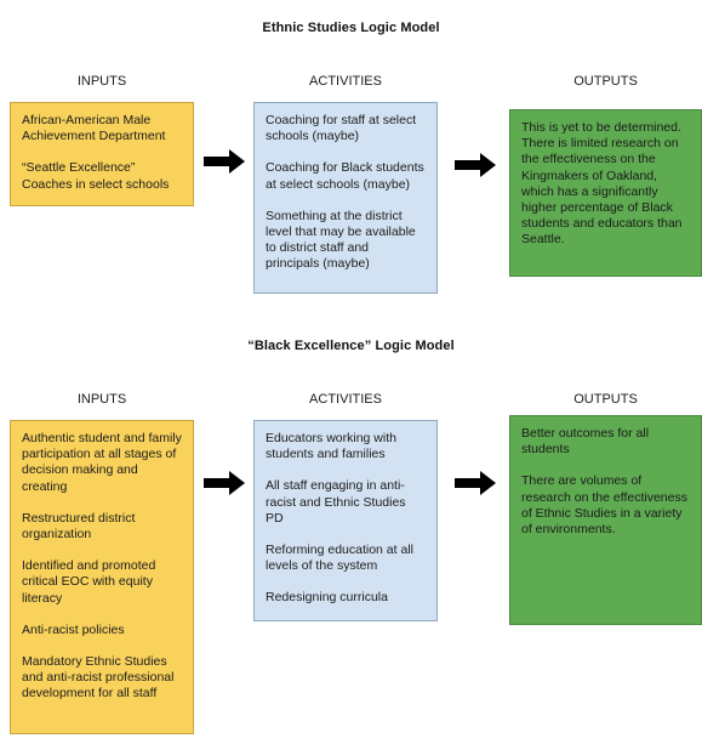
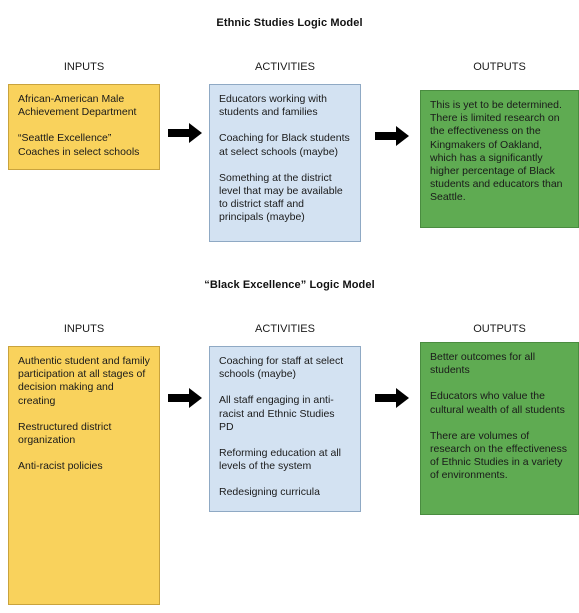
  Ethnic Studies Logic Model
  INPUTS
  ACTIVITIES
  OUTPUTS
  African-American Male Achievement Department
  “Seattle Excellence” Coaches in select schools
- Coaching for staff at select schools (maybe)
+ Educators working with students and families
  Coaching for Black students at select schools (maybe)
  Something at the district level that may be available to district staff and principals (maybe)
  This is yet to be determined. There is limited research on the effectiveness on the Kingmakers of Oakland, which has a significantly higher percentage of Black students and educators than Seattle.
  “Black Excellence” Logic Model
  INPUTS
  ACTIVITIES
  OUTPUTS
  Authentic student and family participation at all stages of decision making and creating
  Restructured district organization
- Identified and promoted critical EOC with equity literacy
  Anti-racist policies
- Mandatory Ethnic Studies and anti-racist professional development for all staff
- Educators working with students and families
+ Coaching for staff at select schools (maybe)
  All staff engaging in anti-racist and Ethnic Studies PD
  Reforming education at all levels of the system
  Redesigning curricula
  Better outcomes for all students
+ Educators who value the cultural wealth of all students
  There are volumes of research on the effectiveness of Ethnic Studies in a variety of environments.
